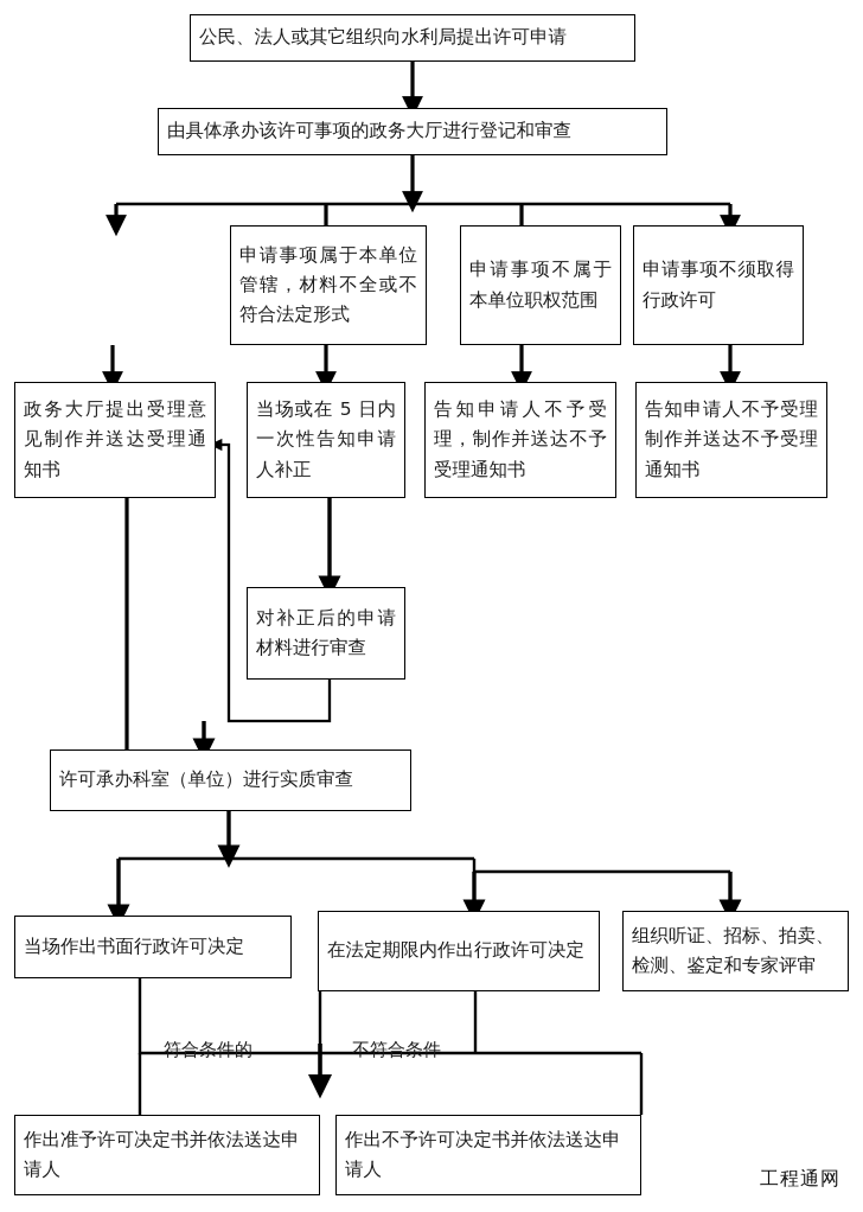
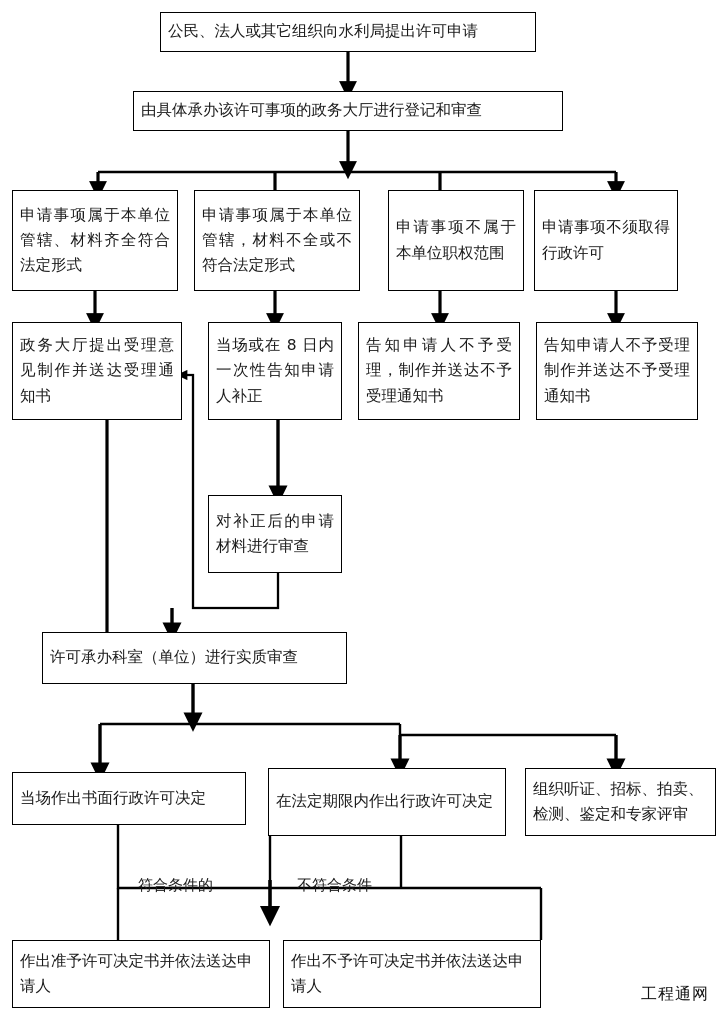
  公民、法人或其它组织向水利局提出许可申请
  由具体承办该许可事项的政务大厅进行登记和审查
+ 申请事项属于本单位管辖、材料齐全符合法定形式
  申请事项属于本单位管辖，材料不全或不符合法定形式
  申请事项不属于本单位职权范围
  申请事项不须取得行政许可
  政务大厅提出受理意见制作并送达受理通知书
- 当场或在 5 日内一次性告知申请人补正
+ 当场或在 8 日内一次性告知申请人补正
  告知申请人不予受理，制作并送达不予受理通知书
  告知申请人不予受理制作并送达不予受理通知书
  对补正后的申请材料进行审查
  许可承办科室（单位）进行实质审查
  当场作出书面行政许可决定
  在法定期限内作出行政许可决定
  组织听证、招标、拍卖、检测、鉴定和专家评审
  作出准予许可决定书并依法送达申请人
  作出不予许可决定书并依法送达申请人
  符合条件的
  不符合条件
  工程通网
